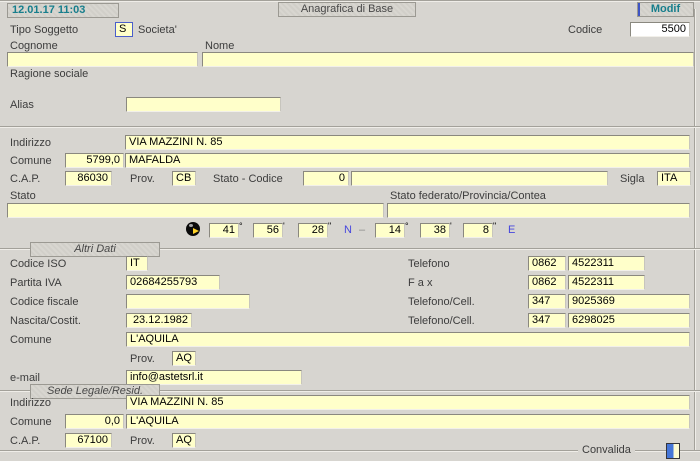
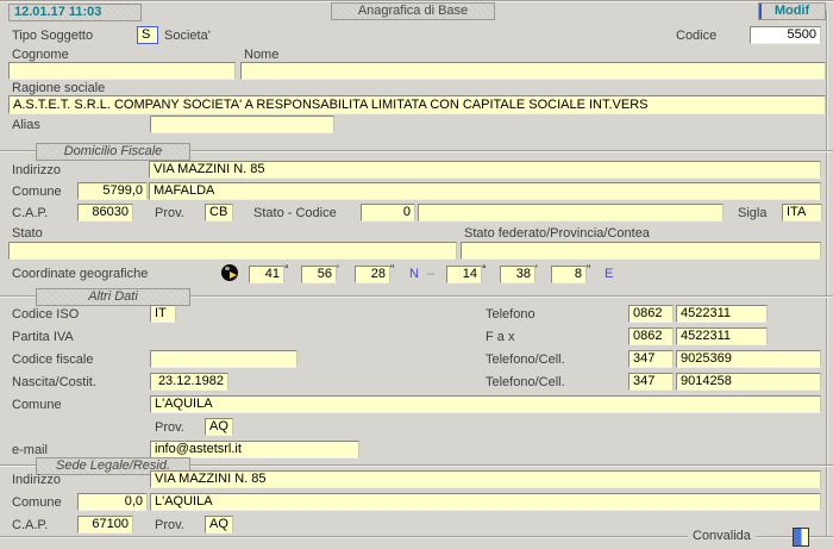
  12.01.17 11:03
  Anagrafica di Base
  Modif
  Tipo Soggetto
  S
  Societa'
  Codice
  5500
  Cognome
  Nome
  Ragione sociale
+ A.S.T.E.T. S.R.L. COMPANY SOCIETA' A RESPONSABILITA LIMITATA CON CAPITALE SOCIALE INT.VERS
  Alias
+ Domicilio Fiscale
  Indirizzo
  VIA MAZZINI N. 85
  Comune
  5799,0
  MAFALDA
  C.A.P.
  86030
  Prov.
  CB
  Stato - Codice
  0
  Sigla
  ITA
  Stato
  Stato federato/Provincia/Contea
+ Coordinate geografiche
  41
  °
  56
  '
  28
  "
  N
  –
  14
  °
  38
  '
  8
  "
  E
  Altri Dati
  Codice ISO
  IT
  Telefono
  0862
  4522311
  Partita IVA
- 02684255793
  F a x
  0862
  4522311
  Codice fiscale
  Telefono/Cell.
  347
  9025369
  Nascita/Costit.
  23.12.1982
  Telefono/Cell.
  347
- 6298025
+ 9014258
  Comune
  L'AQUILA
  Prov.
  AQ
  e-mail
  info@astetsrl.it
  Sede Legale/Resid.
  Indirizzo
  VIA MAZZINI N. 85
  Comune
  0,0
  L'AQUILA
  C.A.P.
  67100
  Prov.
  AQ
  Convalida
